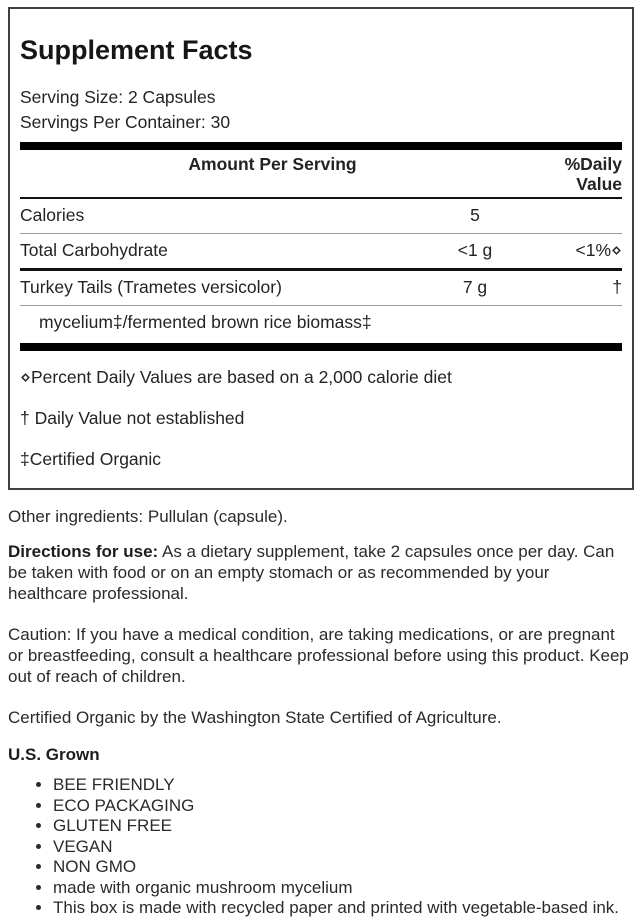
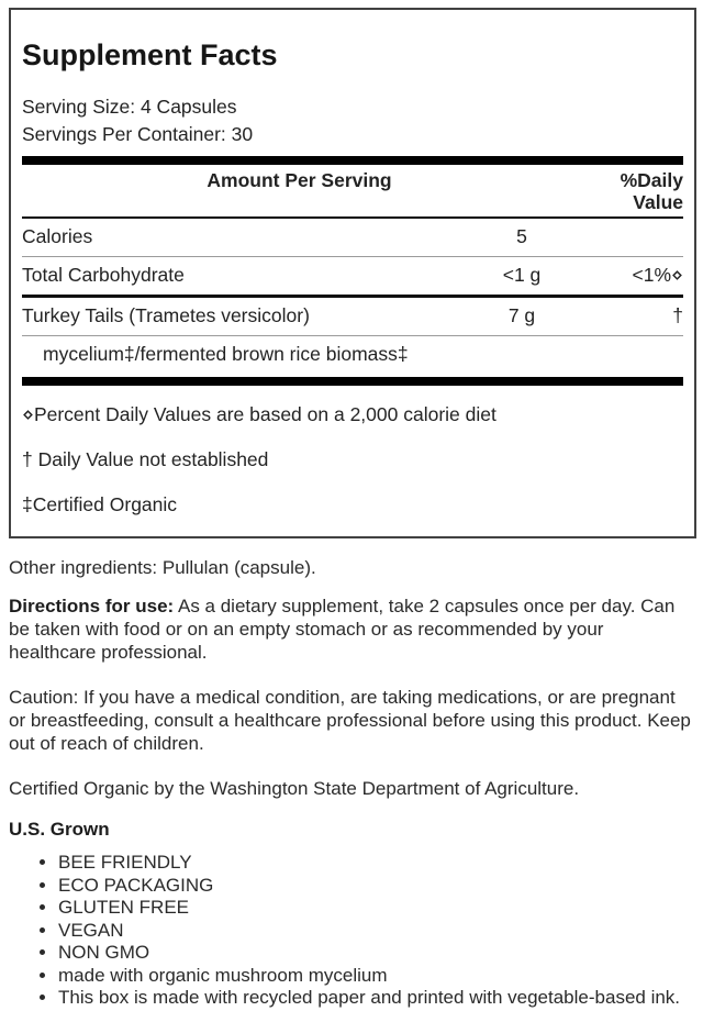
  Supplement Facts
- Serving Size: 2 Capsules
+ Serving Size: 4 Capsules
  Servings Per Container: 30
  Amount Per Serving
  %Daily Value
  Calories
  5
  Total Carbohydrate
  <1 g
  <1%⋄
  Turkey Tails (Trametes versicolor)
  7 g
  †
  mycelium‡/fermented brown rice biomass‡
  ⋄Percent Daily Values are based on a 2,000 calorie diet
  † Daily Value not established
  ‡Certified Organic
  Other ingredients: Pullulan (capsule).
  Directions for use: As a dietary supplement, take 2 capsules once per day. Can be taken with food or on an empty stomach or as recommended by your healthcare professional.
  Caution: If you have a medical condition, are taking medications, or are pregnant or breastfeeding, consult a healthcare professional before using this product. Keep out of reach of children.
- Certified Organic by the Washington State Certified of Agriculture.
+ Certified Organic by the Washington State Department of Agriculture.
  U.S. Grown
  BEE FRIENDLY
  ECO PACKAGING
  GLUTEN FREE
  VEGAN
  NON GMO
  made with organic mushroom mycelium
  This box is made with recycled paper and printed with vegetable-based ink.
